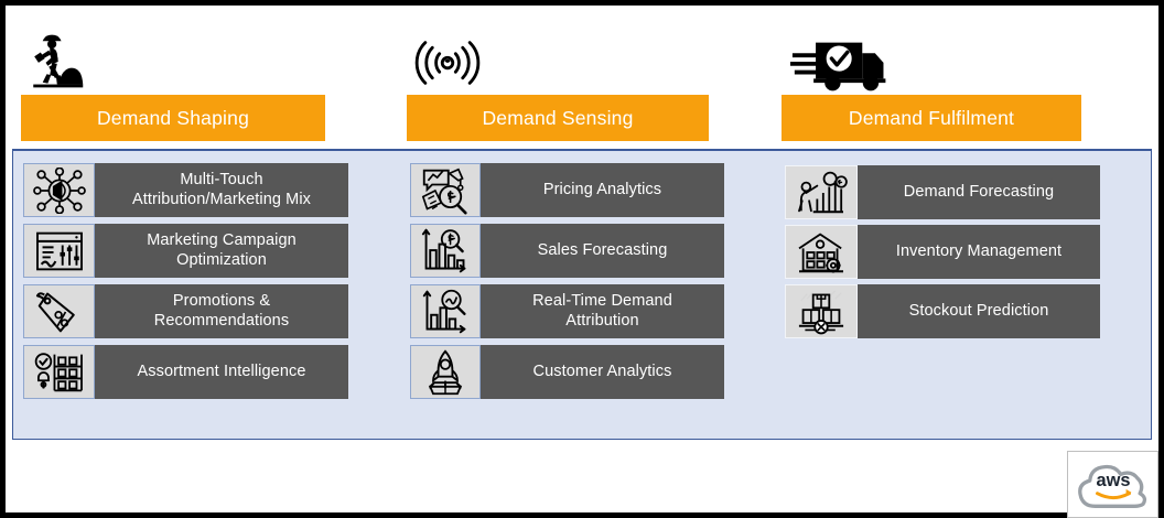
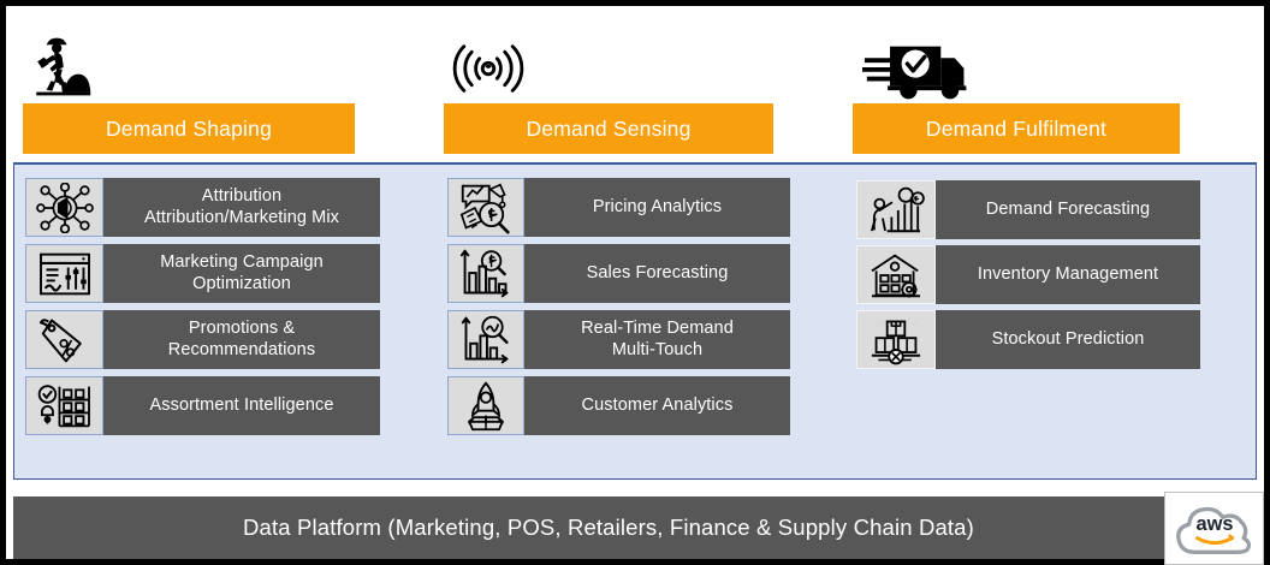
  Demand Shaping
  Demand Sensing
  Demand Fulfilment
- Multi-Touch
+ Attribution
  Attribution/Marketing Mix
  Marketing Campaign
  Optimization
  Promotions &
  Recommendations
  Assortment Intelligence
  Pricing Analytics
  Sales Forecasting
  Real-Time Demand
- Attribution
+ Multi-Touch
  Customer Analytics
  Demand Forecasting
  Inventory Management
  Stockout Prediction
+ Data Platform (Marketing, POS, Retailers, Finance & Supply Chain Data)
  aws
